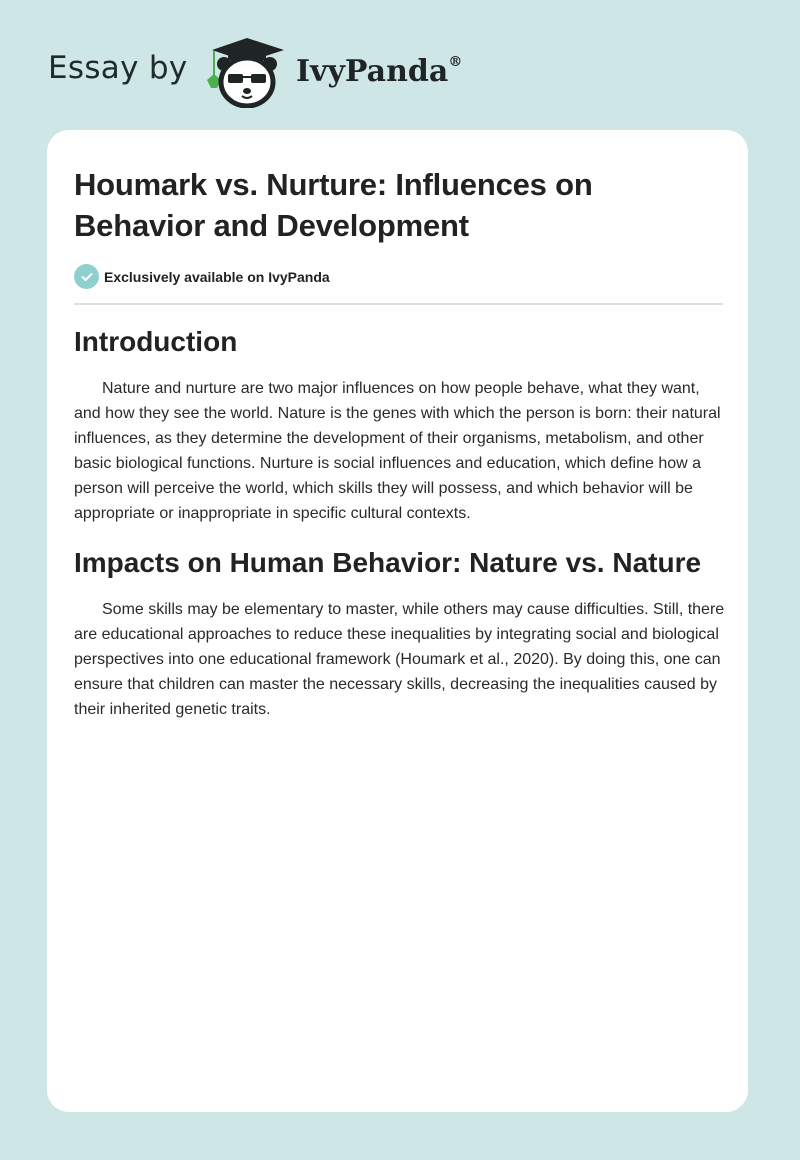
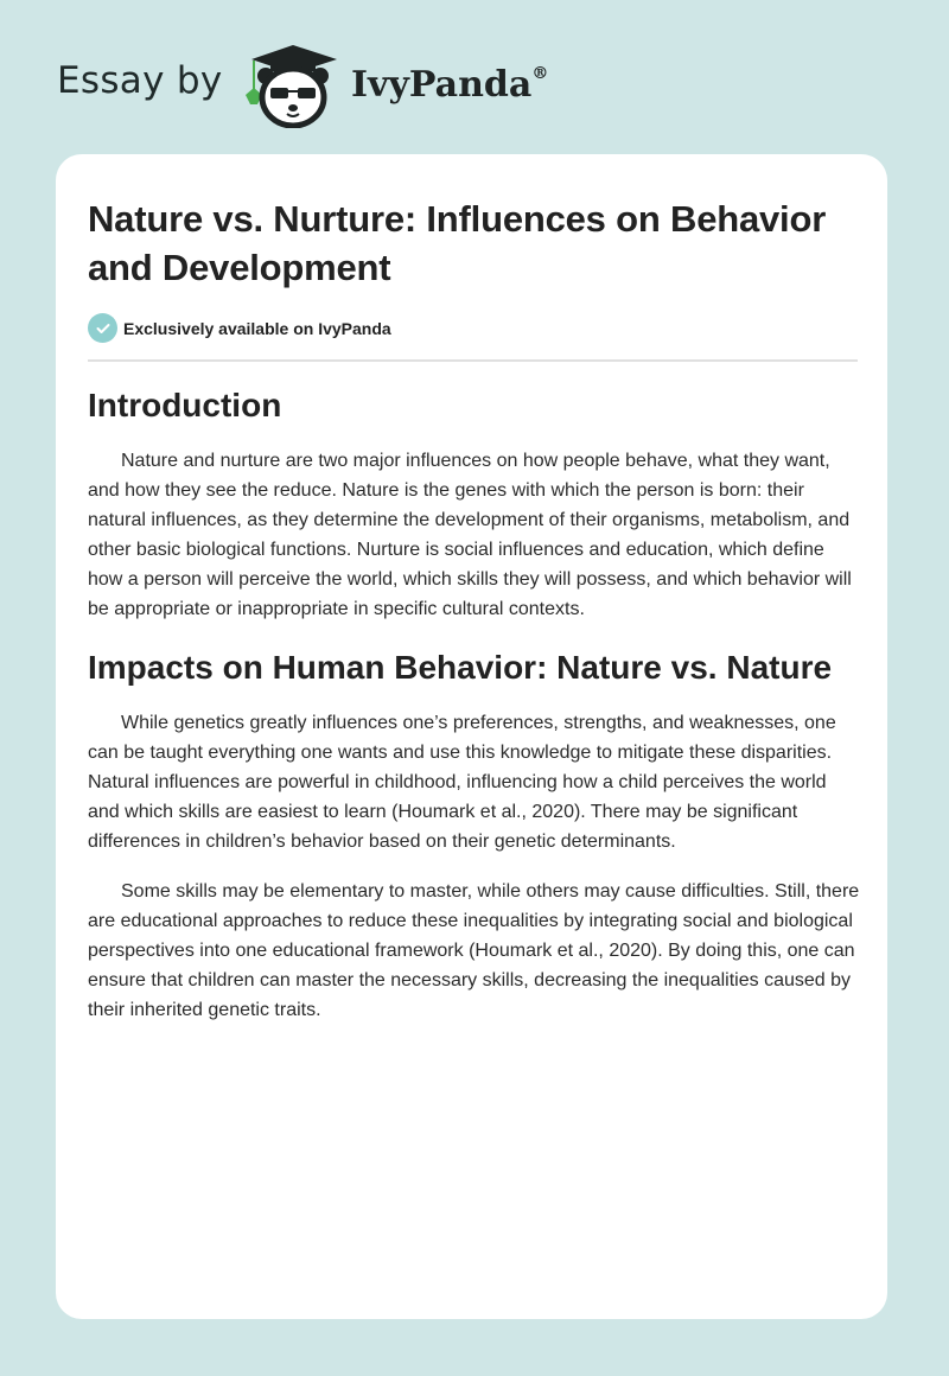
  Essay by
  IvyPanda®
- Houmark vs. Nurture: Influences on Behavior and Development
+ Nature vs. Nurture: Influences on Behavior and Development
  Exclusively available on IvyPanda
  Introduction
- Nature and nurture are two major influences on how people behave, what they want, and how they see the world. Nature is the genes with which the person is born: their natural influences, as they determine the development of their organisms, metabolism, and other basic biological functions. Nurture is social influences and education, which define how a person will perceive the world, which skills they will possess, and which behavior will be appropriate or inappropriate in specific cultural contexts.
+ Nature and nurture are two major influences on how people behave, what they want, and how they see the reduce. Nature is the genes with which the person is born: their natural influences, as they determine the development of their organisms, metabolism, and other basic biological functions. Nurture is social influences and education, which define how a person will perceive the world, which skills they will possess, and which behavior will be appropriate or inappropriate in specific cultural contexts.
  Impacts on Human Behavior: Nature vs. Nature
+ While genetics greatly influences one’s preferences, strengths, and weaknesses, one can be taught everything one wants and use this knowledge to mitigate these disparities. Natural influences are powerful in childhood, influencing how a child perceives the world and which skills are easiest to learn (Houmark et al., 2020). There may be significant differences in children’s behavior based on their genetic determinants.
  Some skills may be elementary to master, while others may cause difficulties. Still, there are educational approaches to reduce these inequalities by integrating social and biological perspectives into one educational framework (Houmark et al., 2020). By doing this, one can ensure that children can master the necessary skills, decreasing the inequalities caused by their inherited genetic traits.
